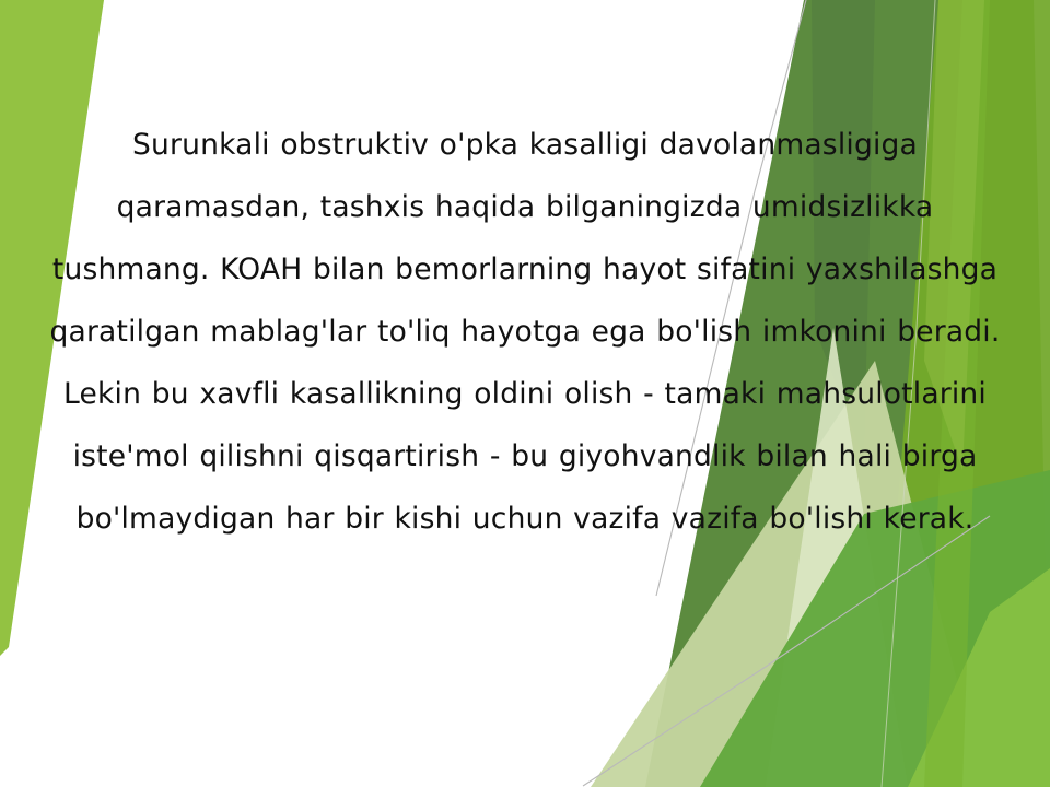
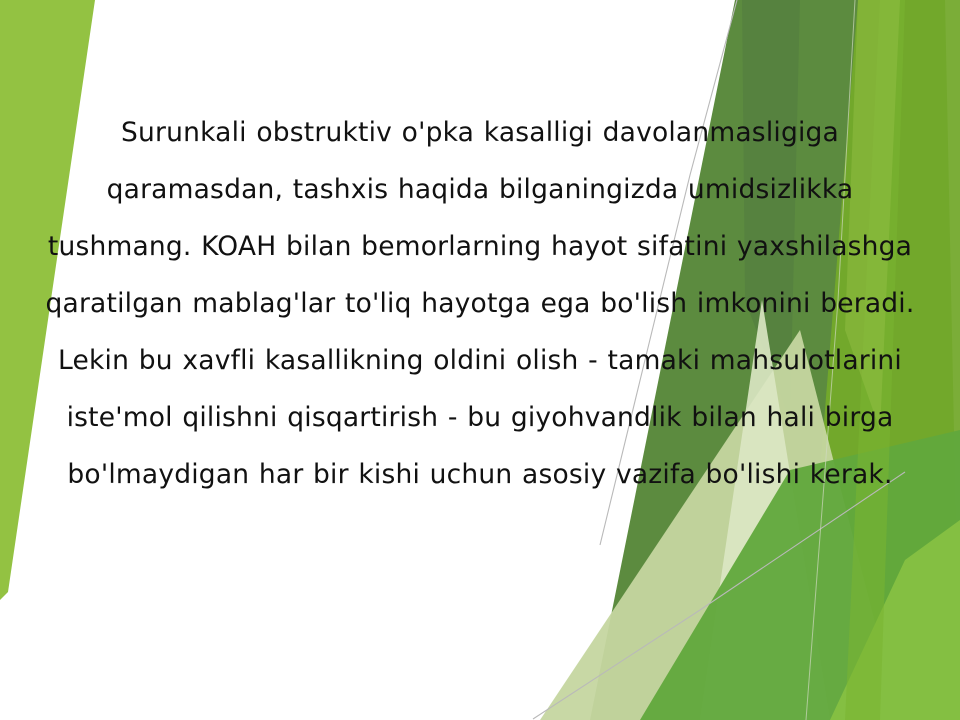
- Surunkali obstruktiv o'pka kasalligi davolanmasligiga qaramasdan, tashxis haqida bilganingizda umidsizlikka tushmang. KOAH bilan bemorlarning hayot sifatini yaxshilashga qaratilgan mablag'lar to'liq hayotga ega bo'lish imkonini beradi. Lekin bu xavfli kasallikning oldini olish - tamaki mahsulotlarini iste'mol qilishni qisqartirish - bu giyohvandlik bilan hali birga bo'lmaydigan har bir kishi uchun vazifa vazifa bo'lishi kerak.
+ Surunkali obstruktiv o'pka kasalligi davolanmasligiga qaramasdan, tashxis haqida bilganingizda umidsizlikka tushmang. KOAH bilan bemorlarning hayot sifatini yaxshilashga qaratilgan mablag'lar to'liq hayotga ega bo'lish imkonini beradi. Lekin bu xavfli kasallikning oldini olish - tamaki mahsulotlarini iste'mol qilishni qisqartirish - bu giyohvandlik bilan hali birga bo'lmaydigan har bir kishi uchun asosiy vazifa bo'lishi kerak.
